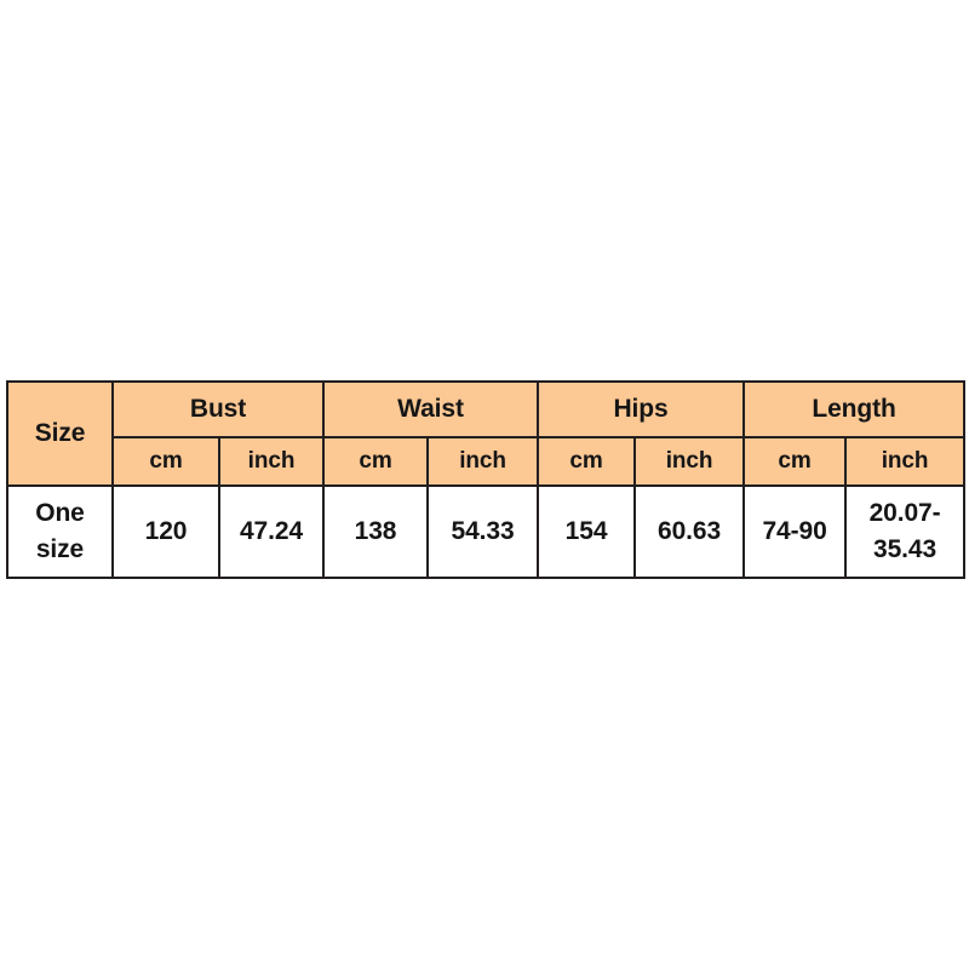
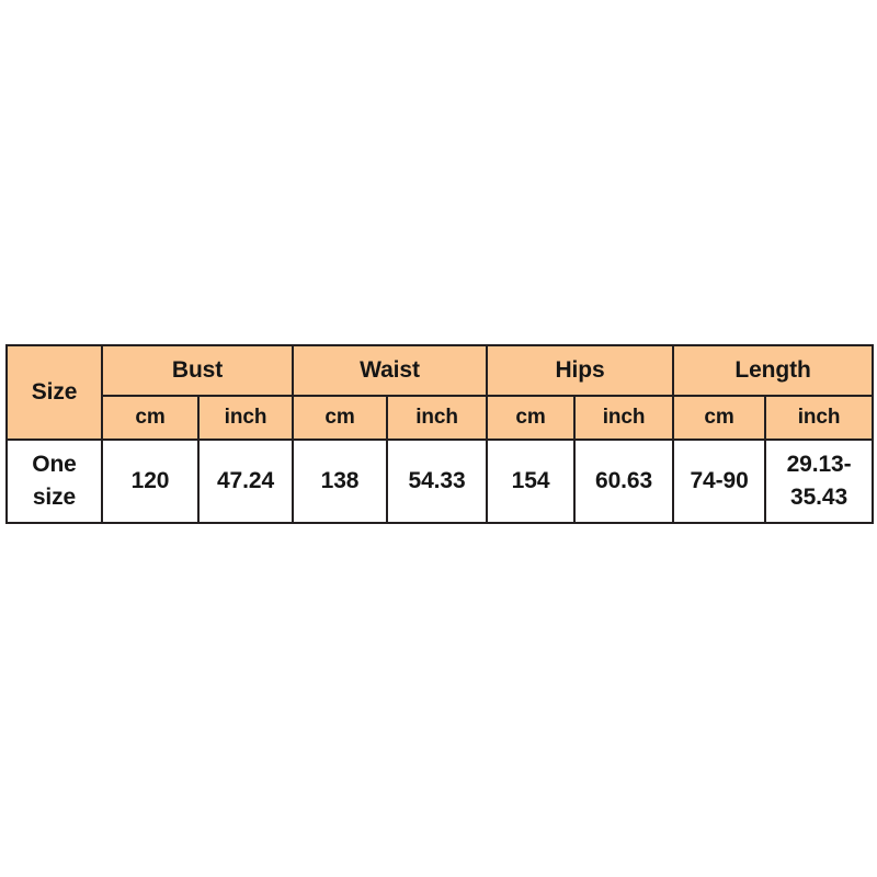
  Size	Bust	Waist	Hips	Length
  cm	inch	cm	inch	cm	inch	cm	inch
- One size	120	47.24	138	54.33	154	60.63	74-90	20.07-35.43
+ One size	120	47.24	138	54.33	154	60.63	74-90	29.13-35.43
